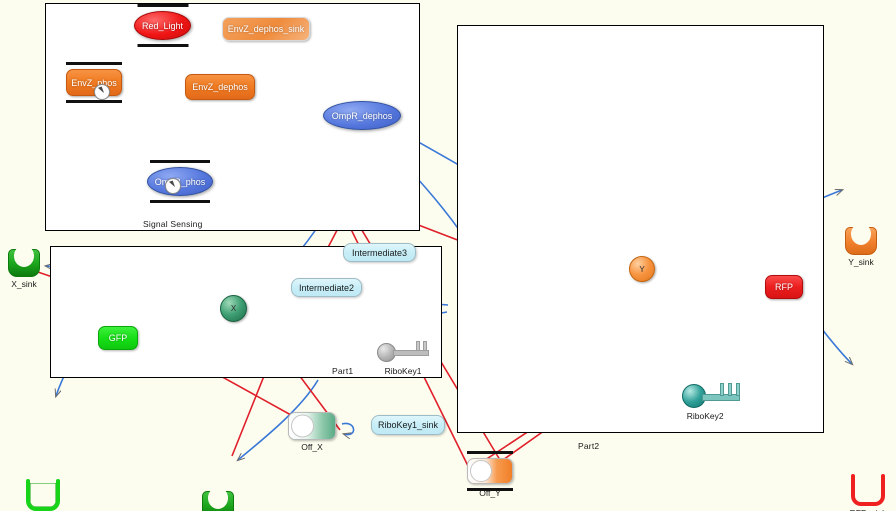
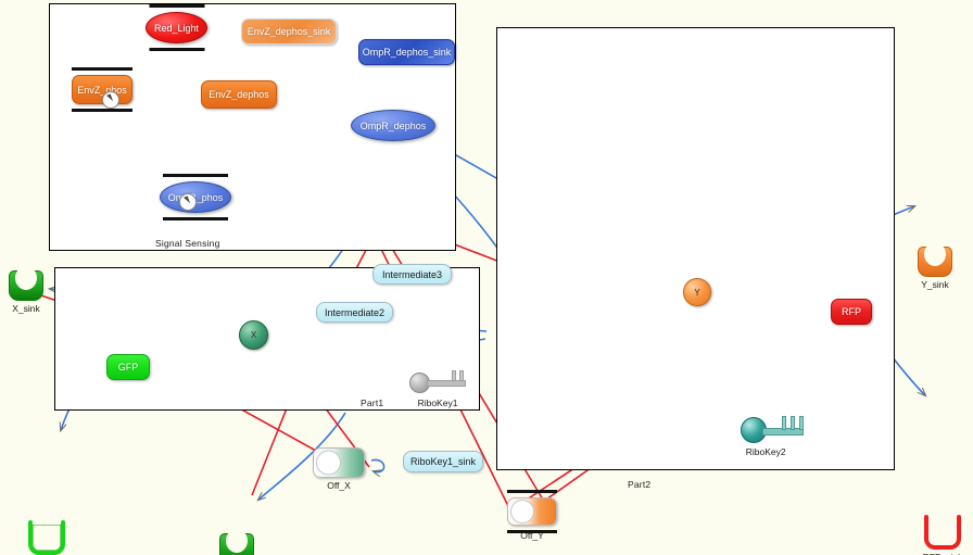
  Signal Sensing
  Part1
  Part2
  Red_Light
  EnvZ_phos
  EnvZ_dephos
  EnvZ_dephos_sink
+ OmpR_dephos_sink
  OmpR_dephos
  Intermediate3
  Intermediate2
  X
  Y
  GFP
  RFP
  X_sink
  Y_sink
  Off_X
  Off_Y
  RiboKey1_sink
  RiboKey1
  RiboKey2
